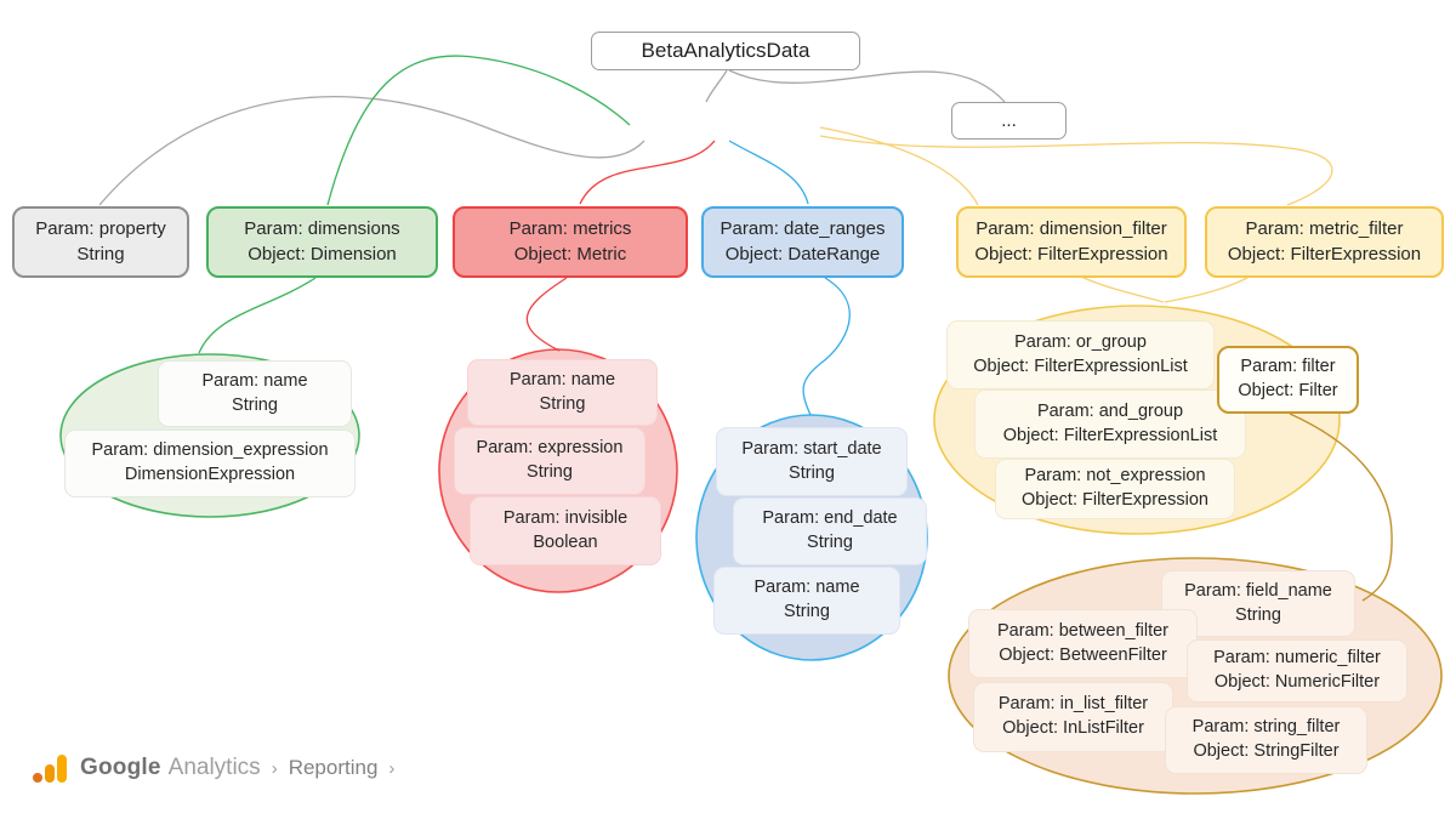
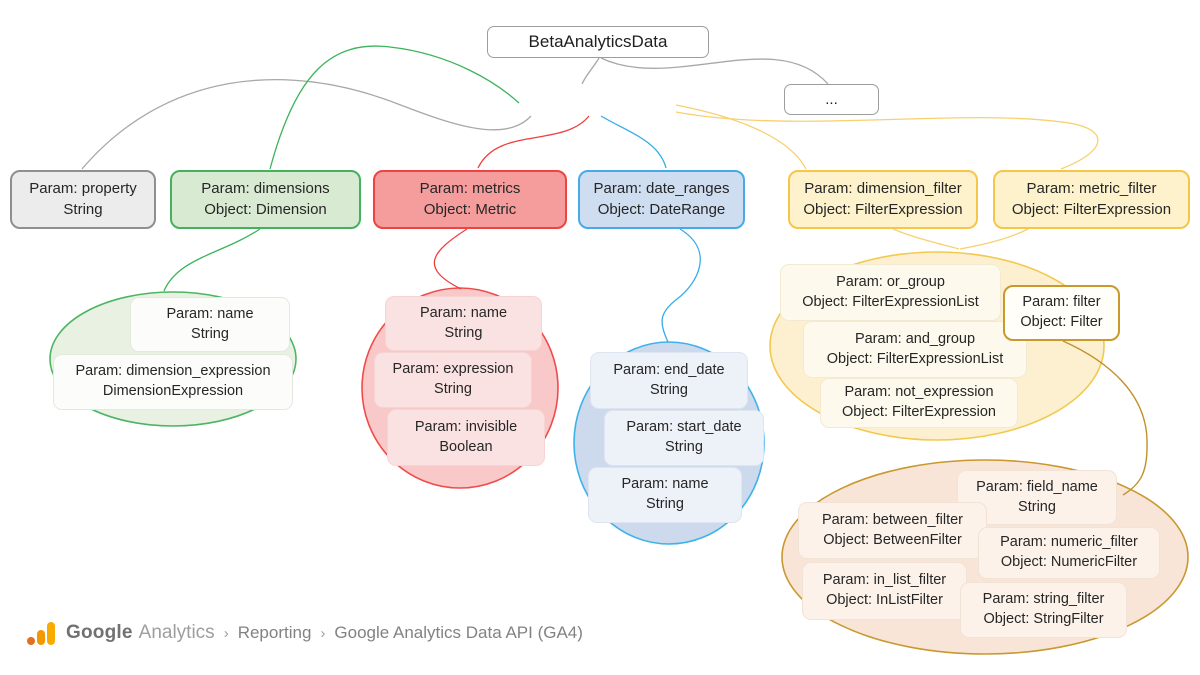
  BetaAnalyticsData
  ...
  Param: property
  String
  Param: dimensions
  Object: Dimension
  Param: metrics
  Object: Metric
  Param: date_ranges
  Object: DateRange
  Param: dimension_filter
  Object: FilterExpression
  Param: metric_filter
  Object: FilterExpression
  Param: name
  String
  Param: dimension_expression
  DimensionExpression
  Param: name
  String
  Param: expression
  String
  Param: invisible
  Boolean
- Param: start_date
+ Param: end_date
  String
- Param: end_date
+ Param: start_date
  String
  Param: name
  String
  Param: or_group
  Object: FilterExpressionList
  Param: and_group
  Object: FilterExpressionList
  Param: not_expression
  Object: FilterExpression
  Param: filter
  Object: Filter
  Param: field_name
  String
  Param: between_filter
  Object: BetweenFilter
  Param: numeric_filter
  Object: NumericFilter
  Param: in_list_filter
  Object: InListFilter
  Param: string_filter
  Object: StringFilter
  Google
  Analytics
  ›
  Reporting
  ›
+ Google Analytics Data API (GA4)
